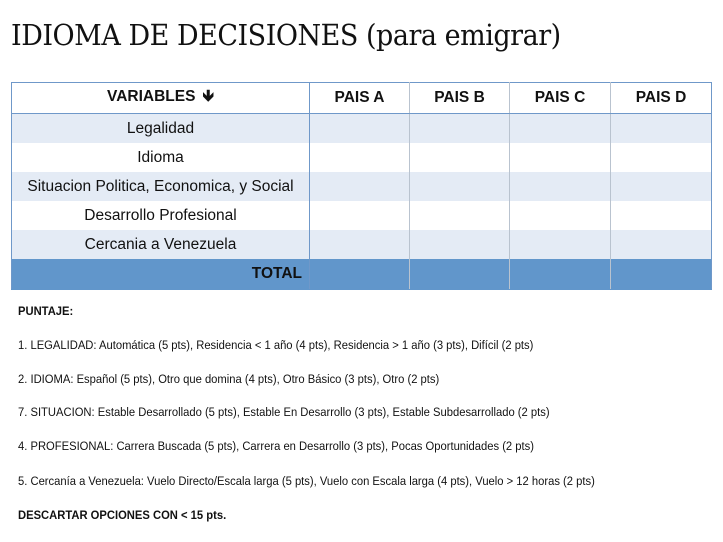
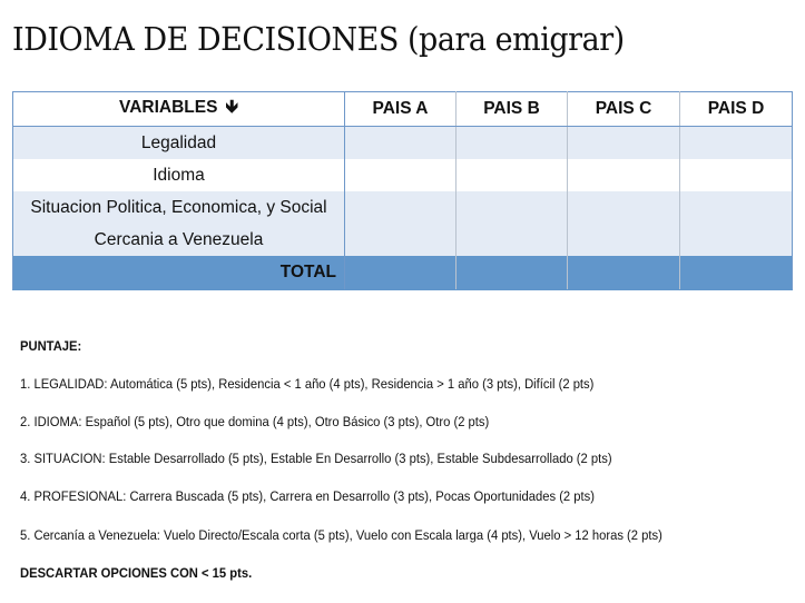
  IDIOMA DE DECISIONES (para emigrar)
  VARIABLES 🡻	PAIS A	PAIS B	PAIS C	PAIS D
  Legalidad
  Idioma
  Situacion Politica, Economica, y Social
- Desarrollo Profesional
  Cercania a Venezuela
  TOTAL
  PUNTAJE:
  1. LEGALIDAD: Automática (5 pts), Residencia < 1 año (4 pts), Residencia > 1 año (3 pts), Difícil (2 pts)
  2. IDIOMA: Español (5 pts), Otro que domina (4 pts), Otro Básico (3 pts), Otro (2 pts)
- 7. SITUACION: Estable Desarrollado (5 pts), Estable En Desarrollo (3 pts), Estable Subdesarrollado (2 pts)
+ 3. SITUACION: Estable Desarrollado (5 pts), Estable En Desarrollo (3 pts), Estable Subdesarrollado (2 pts)
  4. PROFESIONAL: Carrera Buscada (5 pts), Carrera en Desarrollo (3 pts), Pocas Oportunidades (2 pts)
- 5. Cercanía a Venezuela: Vuelo Directo/Escala larga (5 pts), Vuelo con Escala larga (4 pts), Vuelo > 12 horas (2 pts)
+ 5. Cercanía a Venezuela: Vuelo Directo/Escala corta (5 pts), Vuelo con Escala larga (4 pts), Vuelo > 12 horas (2 pts)
  DESCARTAR OPCIONES CON < 15 pts.
